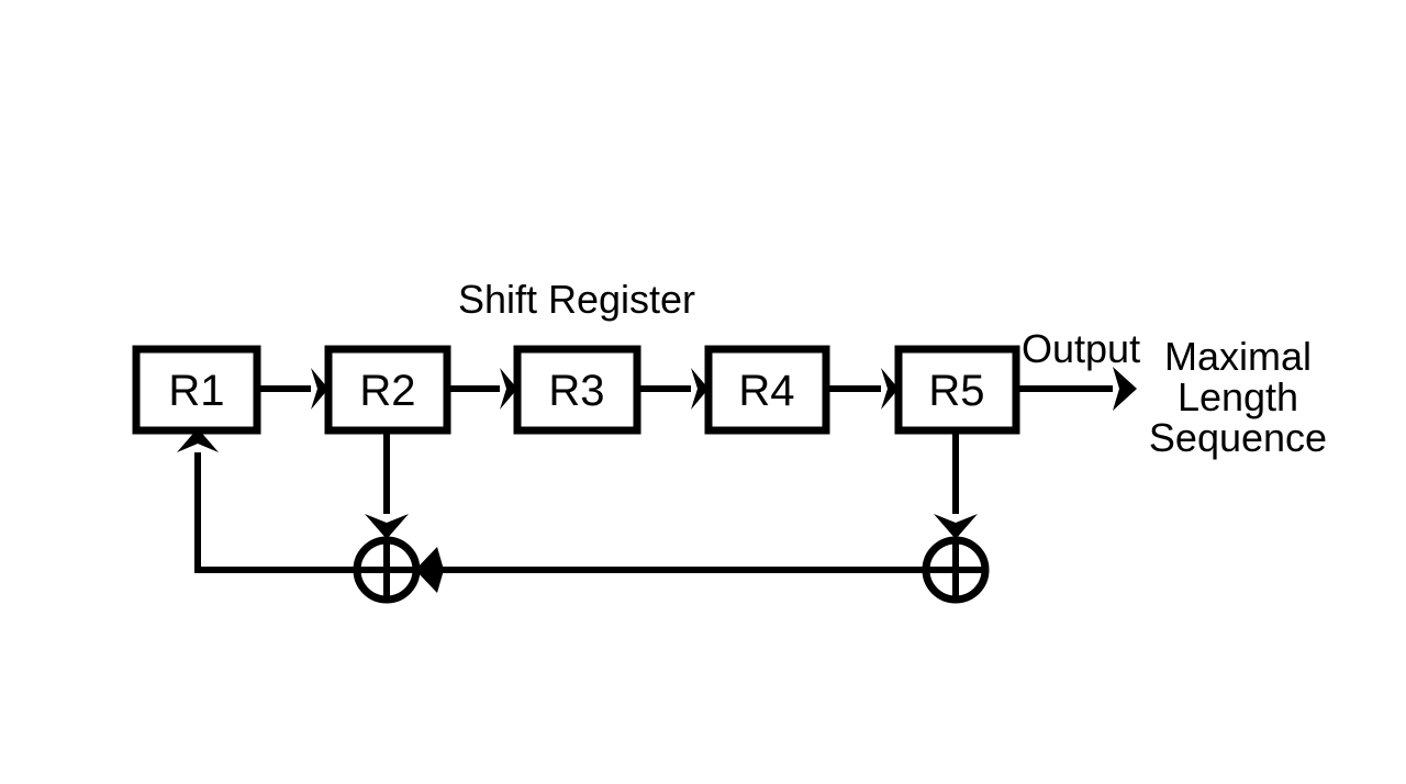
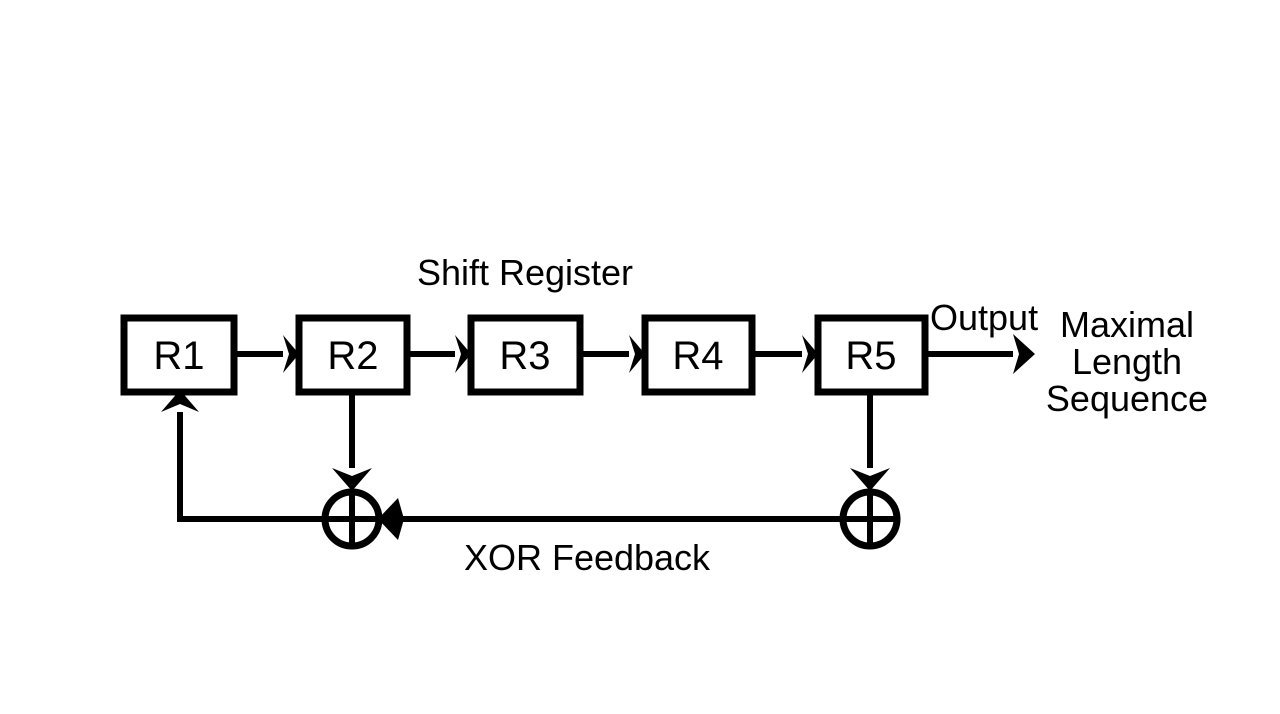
  R1
  R2
  R3
  R4
  R5
  Shift Register
  Output
  Maximal
  Length
  Sequence
+ XOR Feedback
